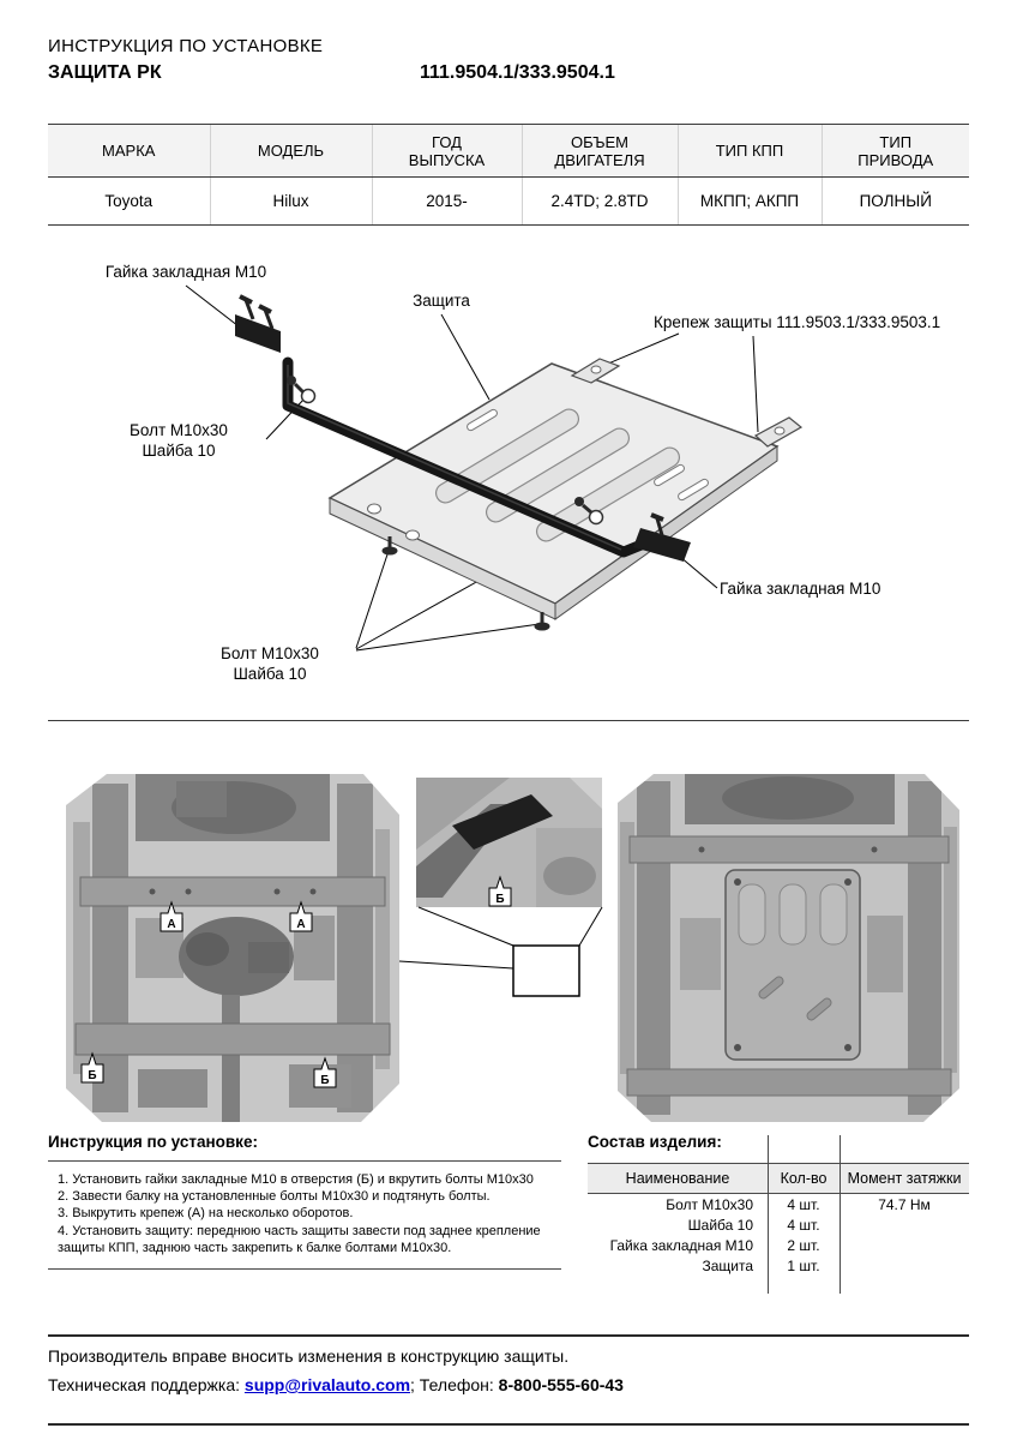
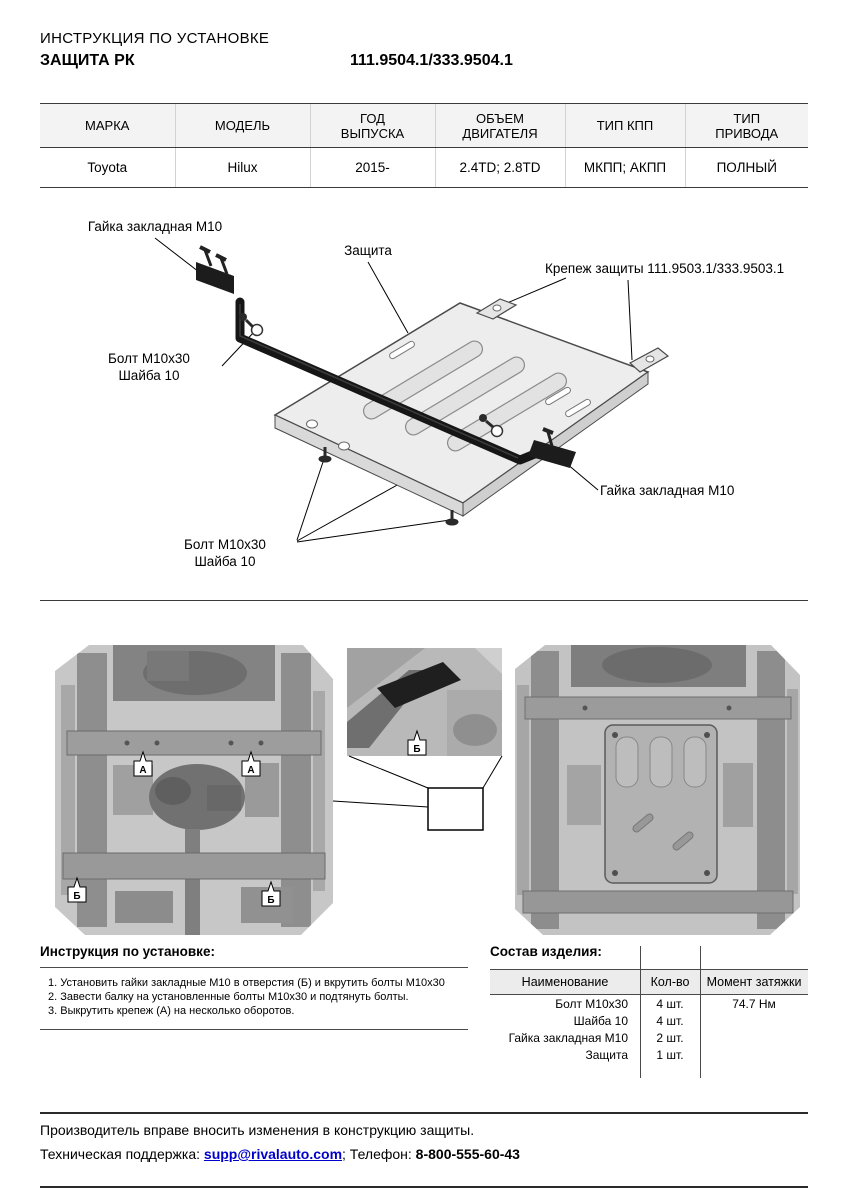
  ИНСТРУКЦИЯ ПО УСТАНОВКЕ
  ЗАЩИТА РК
  111.9504.1/333.9504.1
  МАРКА	МОДЕЛЬ	ГОД ВЫПУСКА	ОБЪЕМ ДВИГАТЕЛЯ	ТИП КПП	ТИП ПРИВОДА
  Toyota	Hilux	2015-	2.4TD; 2.8TD	МКПП; АКПП	ПОЛНЫЙ
  Гайка закладная М10
  Защита
  Крепеж защиты 111.9503.1/333.9503.1
  Болт М10х30
  Шайба 10
  Гайка закладная М10
  Болт М10х30
  Шайба 10
  А
  А
  Б
  Б
  Б
  Инструкция по установке:
  1. Установить гайки закладные М10 в отверстия (Б) и вкрутить болты М10х30
  2. Завести балку на установленные болты М10х30 и подтянуть болты.
  3. Выкрутить крепеж (А) на несколько оборотов.
- 4. Установить защиту: переднюю часть защиты завести под заднее крепление защиты КПП, заднюю часть закрепить к балке болтами М10х30.
  Состав изделия:
  Наименование	Кол-во	Момент затяжки
  Болт М10х30	4 шт.	74.7 Нм
  Шайба 10	4 шт.
  Гайка закладная М10	2 шт.
  Защита	1 шт.
  Производитель вправе вносить изменения в конструкцию защиты.
  Техническая поддержка: supp@rivalauto.com; Телефон: 8-800-555-60-43
